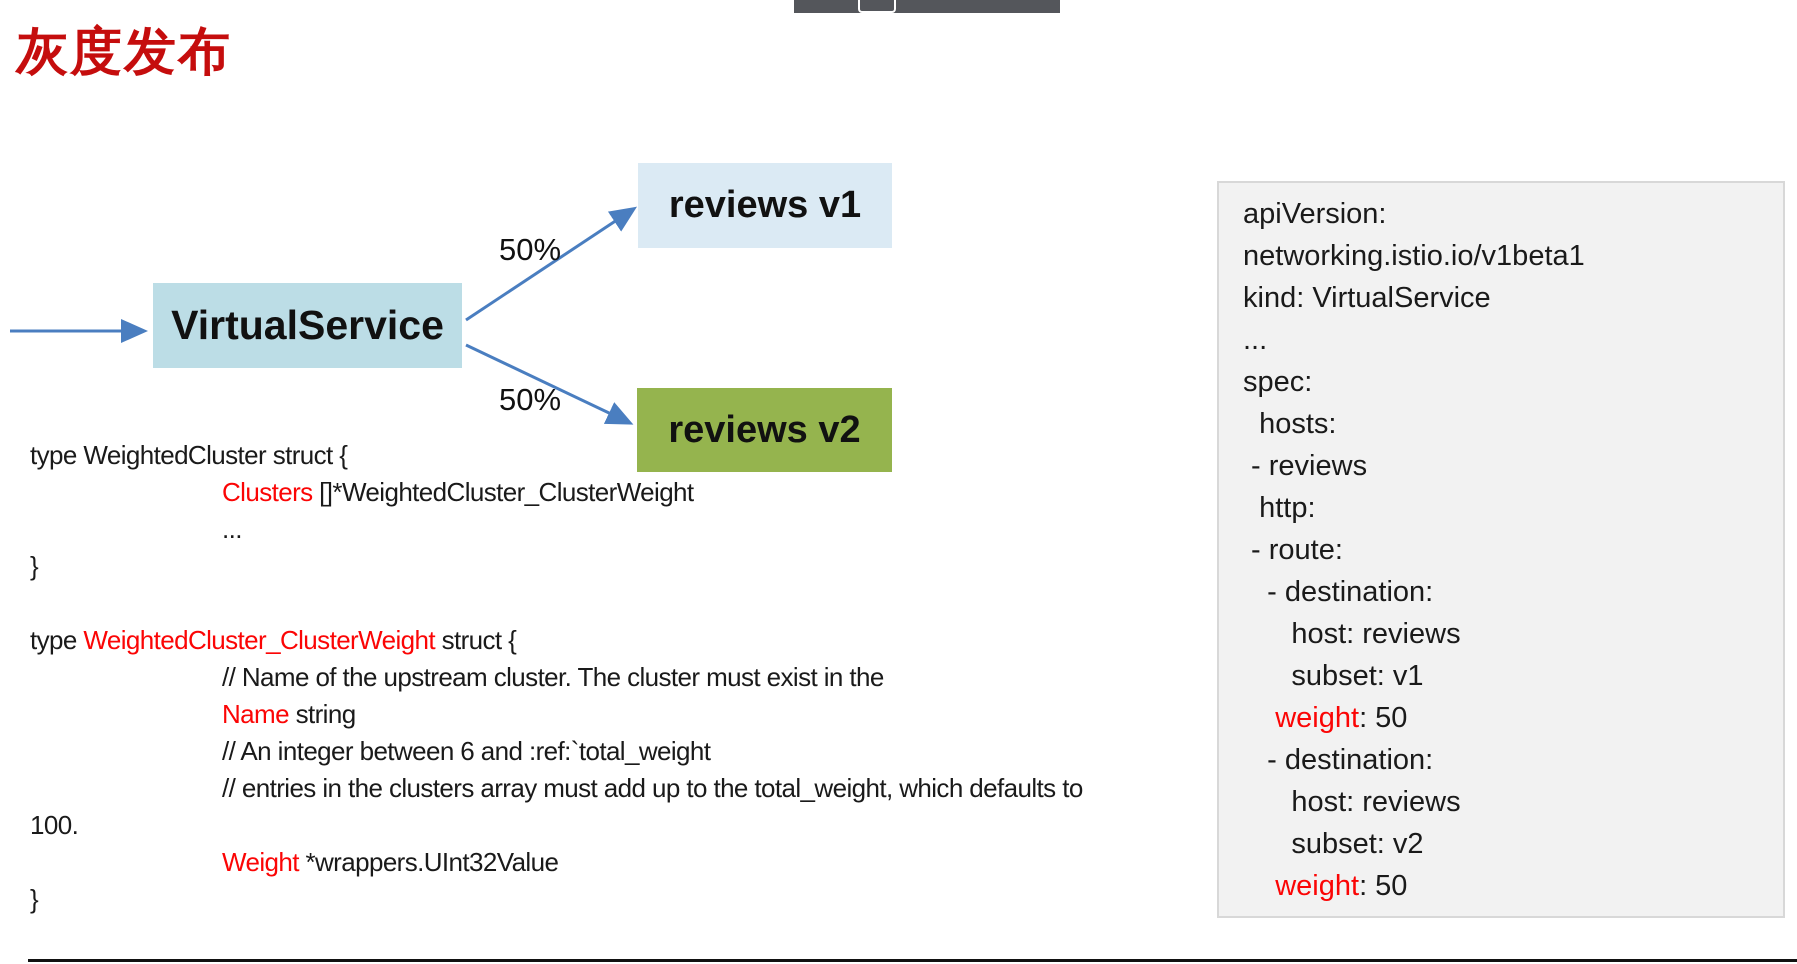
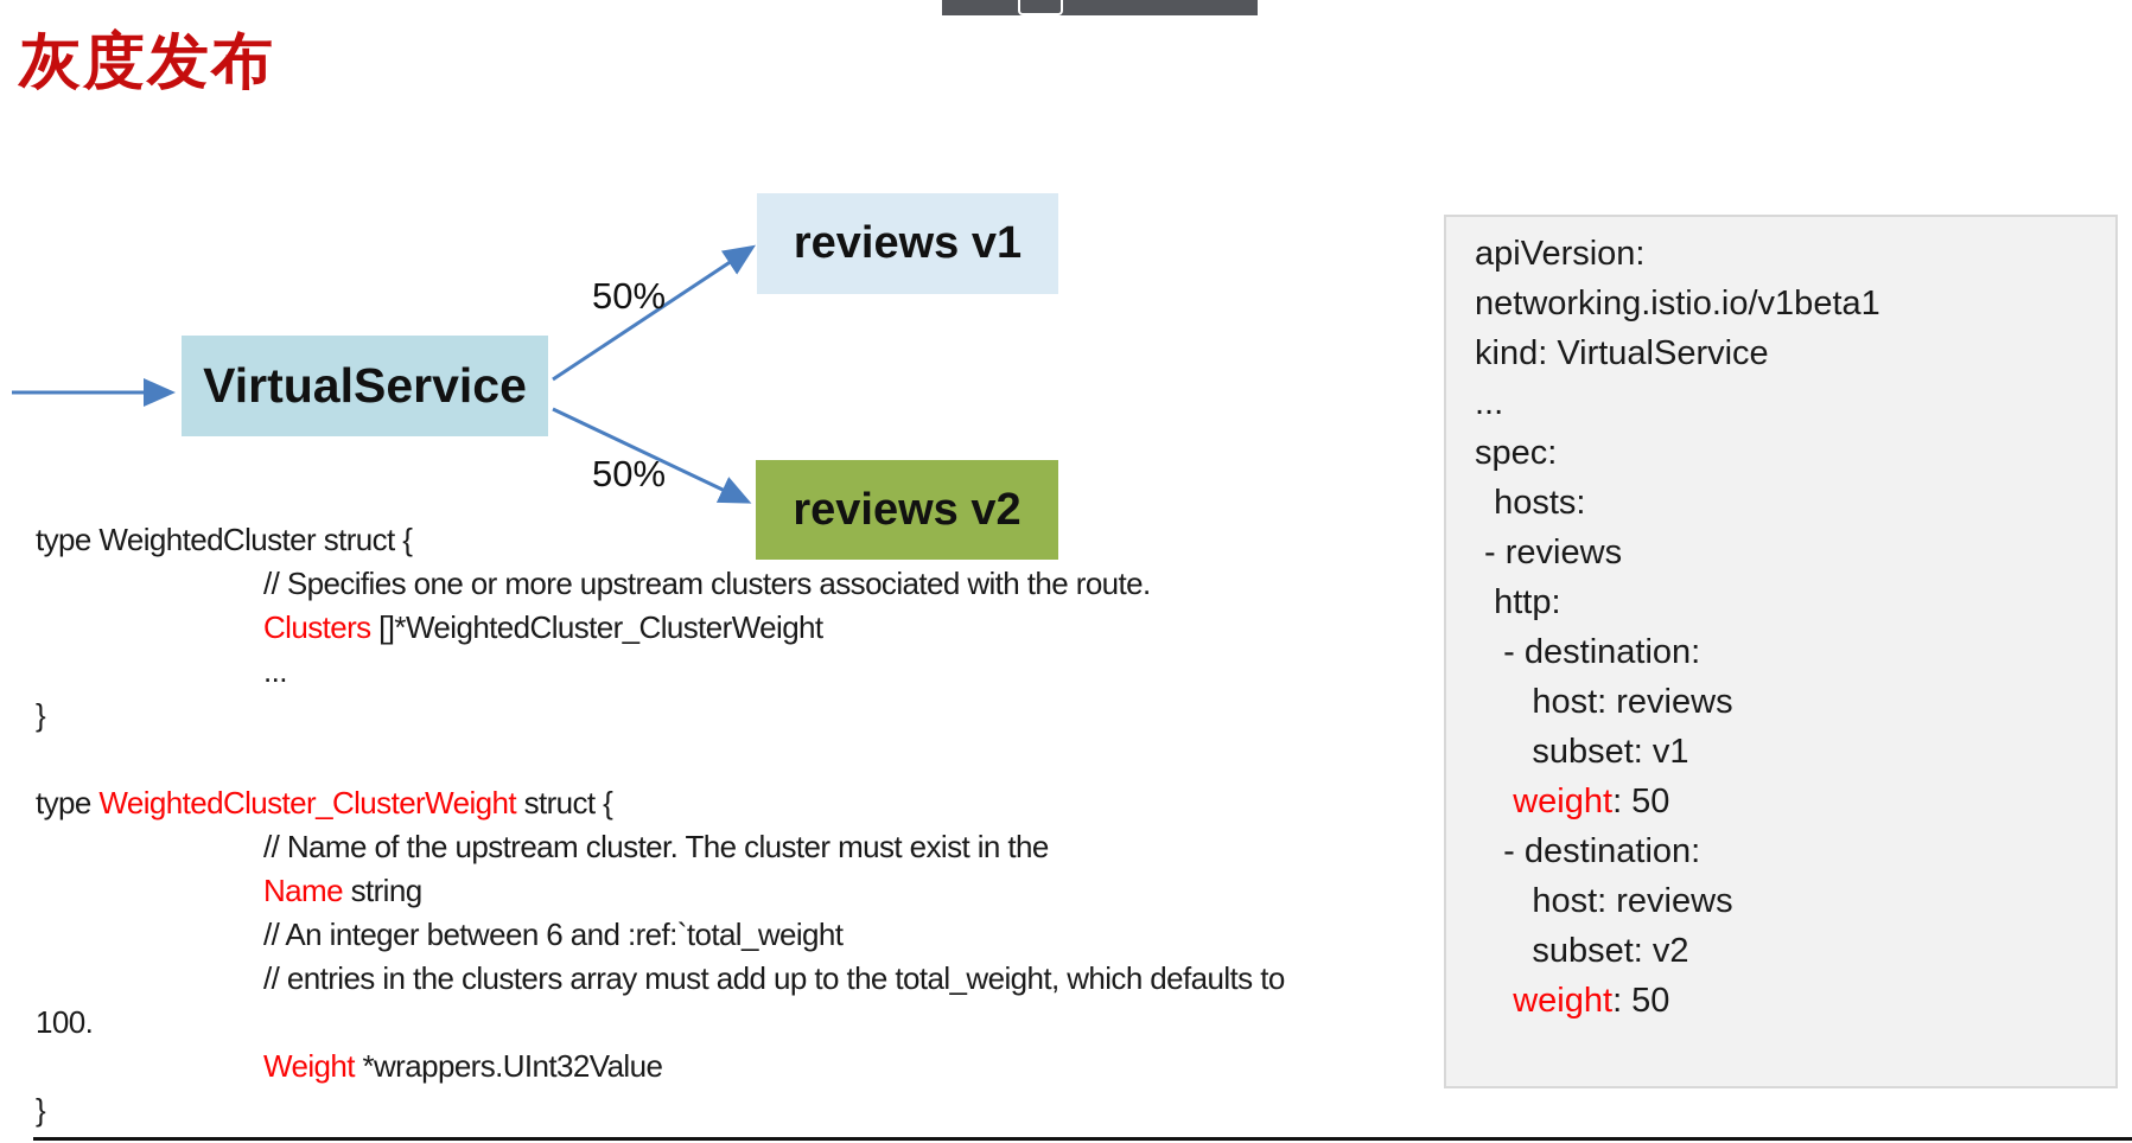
  灰度发布
  VirtualService
  reviews v1
  reviews v2
  50%
  50%
  apiVersion:
  networking.istio.io/v1beta1
  kind: VirtualService
  ...
  spec:
  hosts:
  - reviews
  http:
- - route:
  - destination:
  host: reviews
  subset: v1
  weight: 50
  - destination:
  host: reviews
  subset: v2
  weight: 50
  type WeightedCluster struct {
+ // Specifies one or more upstream clusters associated with the route.
  Clusters []*WeightedCluster_ClusterWeight
  ...
  }
  type WeightedCluster_ClusterWeight struct {
  // Name of the upstream cluster. The cluster must exist in the
  Name string
  // An integer between 6 and :ref:`total_weight
  // entries in the clusters array must add up to the total_weight, which defaults to
  100.
  Weight *wrappers.UInt32Value
  }
